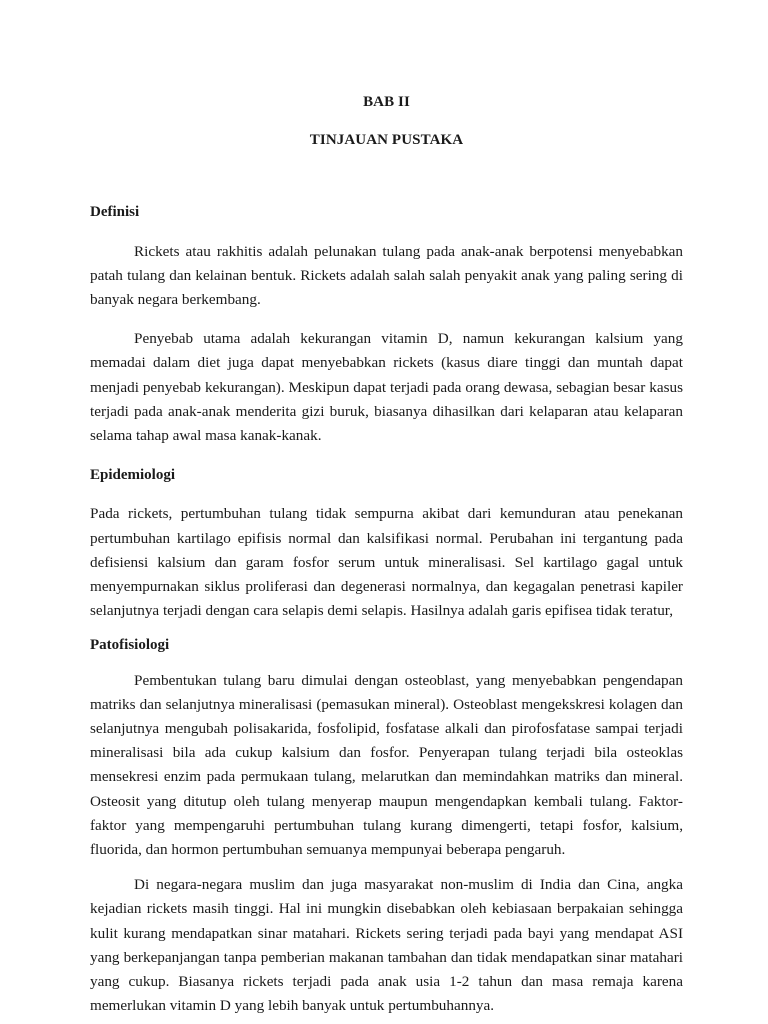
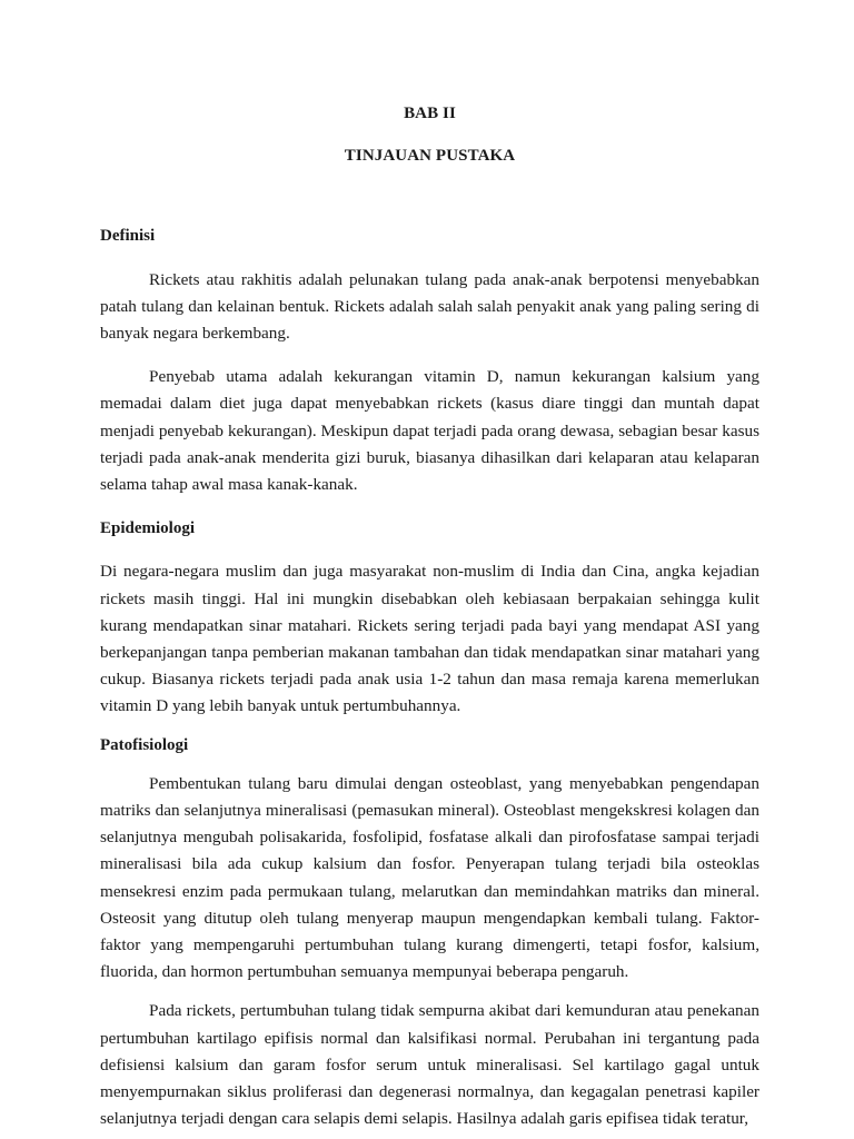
  BAB II
  TINJAUAN PUSTAKA
  Definisi
  Rickets atau rakhitis adalah pelunakan tulang pada anak-anak berpotensi menyebabkan patah tulang dan kelainan bentuk. Rickets adalah salah salah penyakit anak yang paling sering di banyak negara berkembang.
  Penyebab utama adalah kekurangan vitamin D, namun kekurangan kalsium yang memadai dalam diet juga dapat menyebabkan rickets (kasus diare tinggi dan muntah dapat menjadi penyebab kekurangan). Meskipun dapat terjadi pada orang dewasa, sebagian besar kasus terjadi pada anak-anak menderita gizi buruk, biasanya dihasilkan dari kelaparan atau kelaparan selama tahap awal masa kanak-kanak.
  Epidemiologi
- Pada rickets, pertumbuhan tulang tidak sempurna akibat dari kemunduran atau penekanan pertumbuhan kartilago epifisis normal dan kalsifikasi normal. Perubahan ini tergantung pada defisiensi kalsium dan garam fosfor serum untuk mineralisasi. Sel kartilago gagal untuk menyempurnakan siklus proliferasi dan degenerasi normalnya, dan kegagalan penetrasi kapiler selanjutnya terjadi dengan cara selapis demi selapis. Hasilnya adalah garis epifisea tidak teratur,
+ Di negara-negara muslim dan juga masyarakat non-muslim di India dan Cina, angka kejadian rickets masih tinggi. Hal ini mungkin disebabkan oleh kebiasaan berpakaian sehingga kulit kurang mendapatkan sinar matahari. Rickets sering terjadi pada bayi yang mendapat ASI yang berkepanjangan tanpa pemberian makanan tambahan dan tidak mendapatkan sinar matahari yang cukup. Biasanya rickets terjadi pada anak usia 1-2 tahun dan masa remaja karena memerlukan vitamin D yang lebih banyak untuk pertumbuhannya.
  Patofisiologi
  Pembentukan tulang baru dimulai dengan osteoblast, yang menyebabkan pengendapan matriks dan selanjutnya mineralisasi (pemasukan mineral). Osteoblast mengekskresi kolagen dan selanjutnya mengubah polisakarida, fosfolipid, fosfatase alkali dan pirofosfatase sampai terjadi mineralisasi bila ada cukup kalsium dan fosfor. Penyerapan tulang terjadi bila osteoklas mensekresi enzim pada permukaan tulang, melarutkan dan memindahkan matriks dan mineral. Osteosit yang ditutup oleh tulang menyerap maupun mengendapkan kembali tulang. Faktor-faktor yang mempengaruhi pertumbuhan tulang kurang dimengerti, tetapi fosfor, kalsium, fluorida, dan hormon pertumbuhan semuanya mempunyai beberapa pengaruh.
- Di negara-negara muslim dan juga masyarakat non-muslim di India dan Cina, angka kejadian rickets masih tinggi. Hal ini mungkin disebabkan oleh kebiasaan berpakaian sehingga kulit kurang mendapatkan sinar matahari. Rickets sering terjadi pada bayi yang mendapat ASI yang berkepanjangan tanpa pemberian makanan tambahan dan tidak mendapatkan sinar matahari yang cukup. Biasanya rickets terjadi pada anak usia 1-2 tahun dan masa remaja karena memerlukan vitamin D yang lebih banyak untuk pertumbuhannya.
+ Pada rickets, pertumbuhan tulang tidak sempurna akibat dari kemunduran atau penekanan pertumbuhan kartilago epifisis normal dan kalsifikasi normal. Perubahan ini tergantung pada defisiensi kalsium dan garam fosfor serum untuk mineralisasi. Sel kartilago gagal untuk menyempurnakan siklus proliferasi dan degenerasi normalnya, dan kegagalan penetrasi kapiler selanjutnya terjadi dengan cara selapis demi selapis. Hasilnya adalah garis epifisea tidak teratur,
